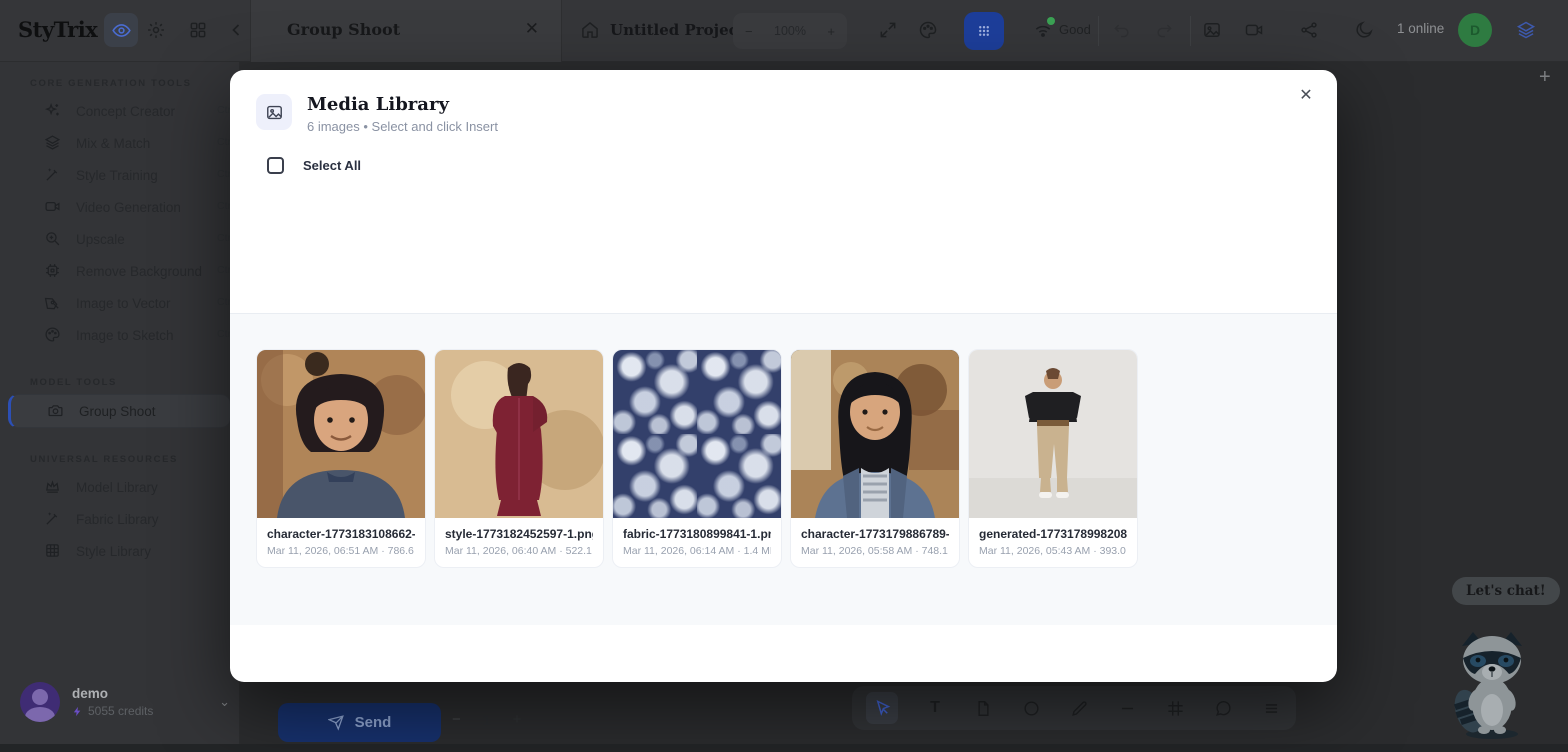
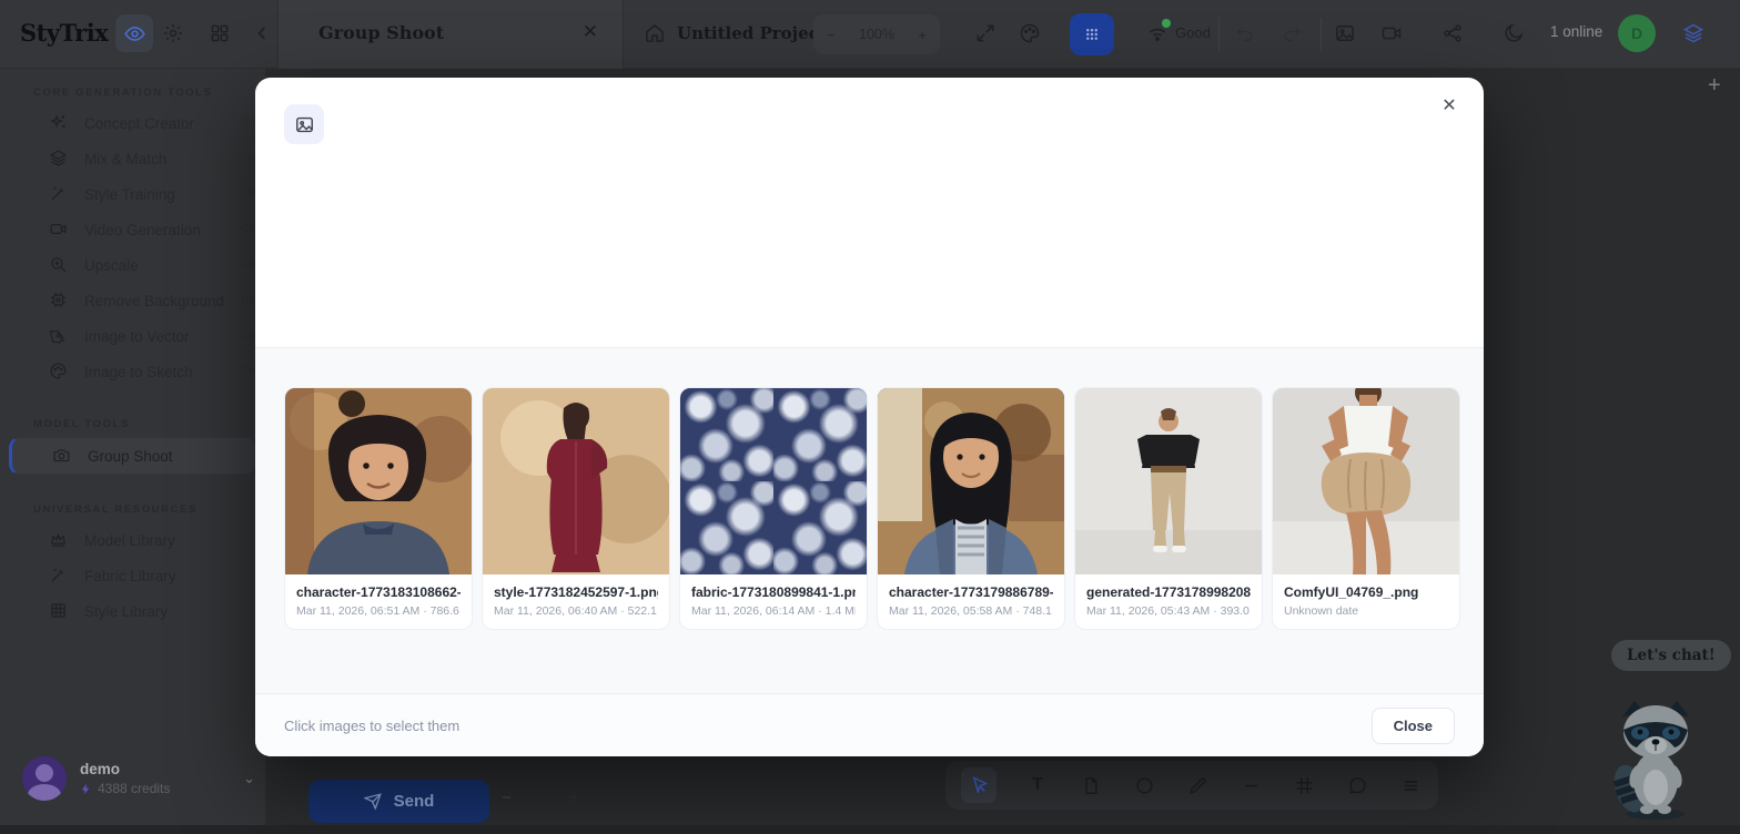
  StyTrix
  Group Shoot
  ✕
  Untitled Proje
  1 online
  D
  +
  Group Shoot
  demo
- 5055 credits
+ 4388 credits
  ⌄
  Send
  Let's chat!
  ✕
- Media Library
- 6 images • Select and click Insert
- Select All
  character-1773183108662-
  Mar 11, 2026, 06:51 AM · 786.6
  style-1773182452597-1.pn
  Mar 11, 2026, 06:40 AM · 522.1
  fabric-1773180899841-1.p
  Mar 11, 2026, 06:14 AM · 1.4 M
  character-1773179886789-
  Mar 11, 2026, 05:58 AM · 748.1
  generated-1773178998208
  Mar 11, 2026, 05:43 AM · 393.0
+ ComfyUI_04769_.png
+ Unknown date
+ Click images to select them
+ Close
